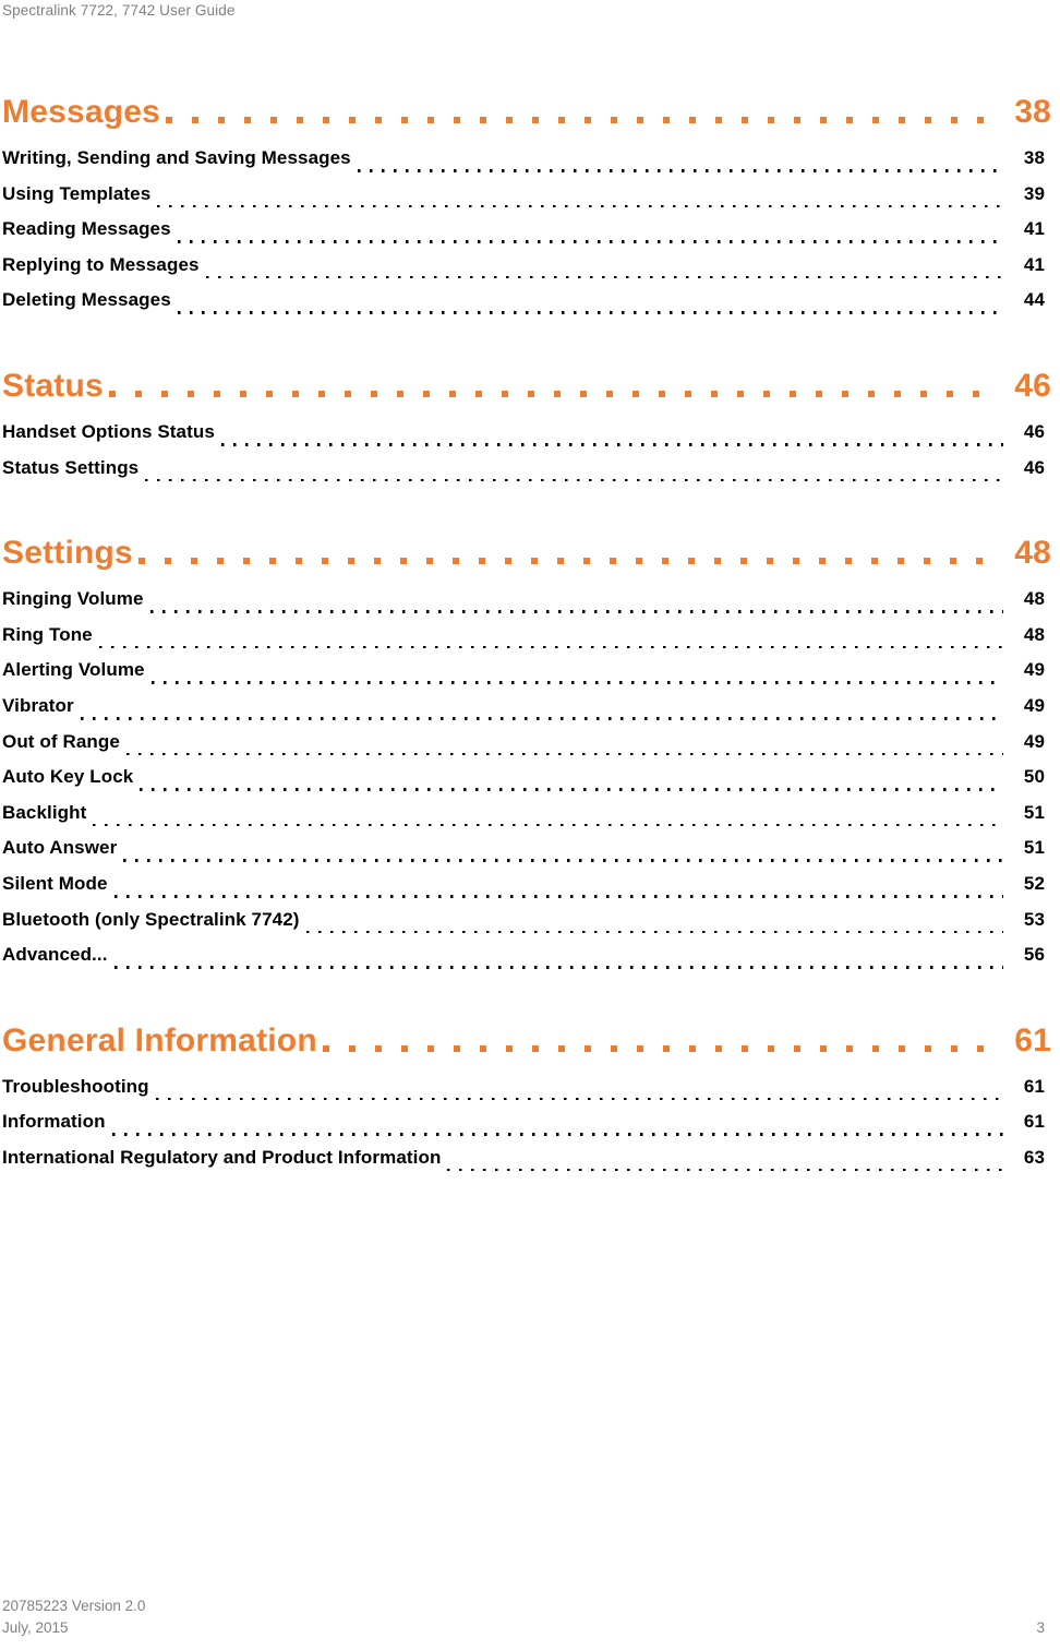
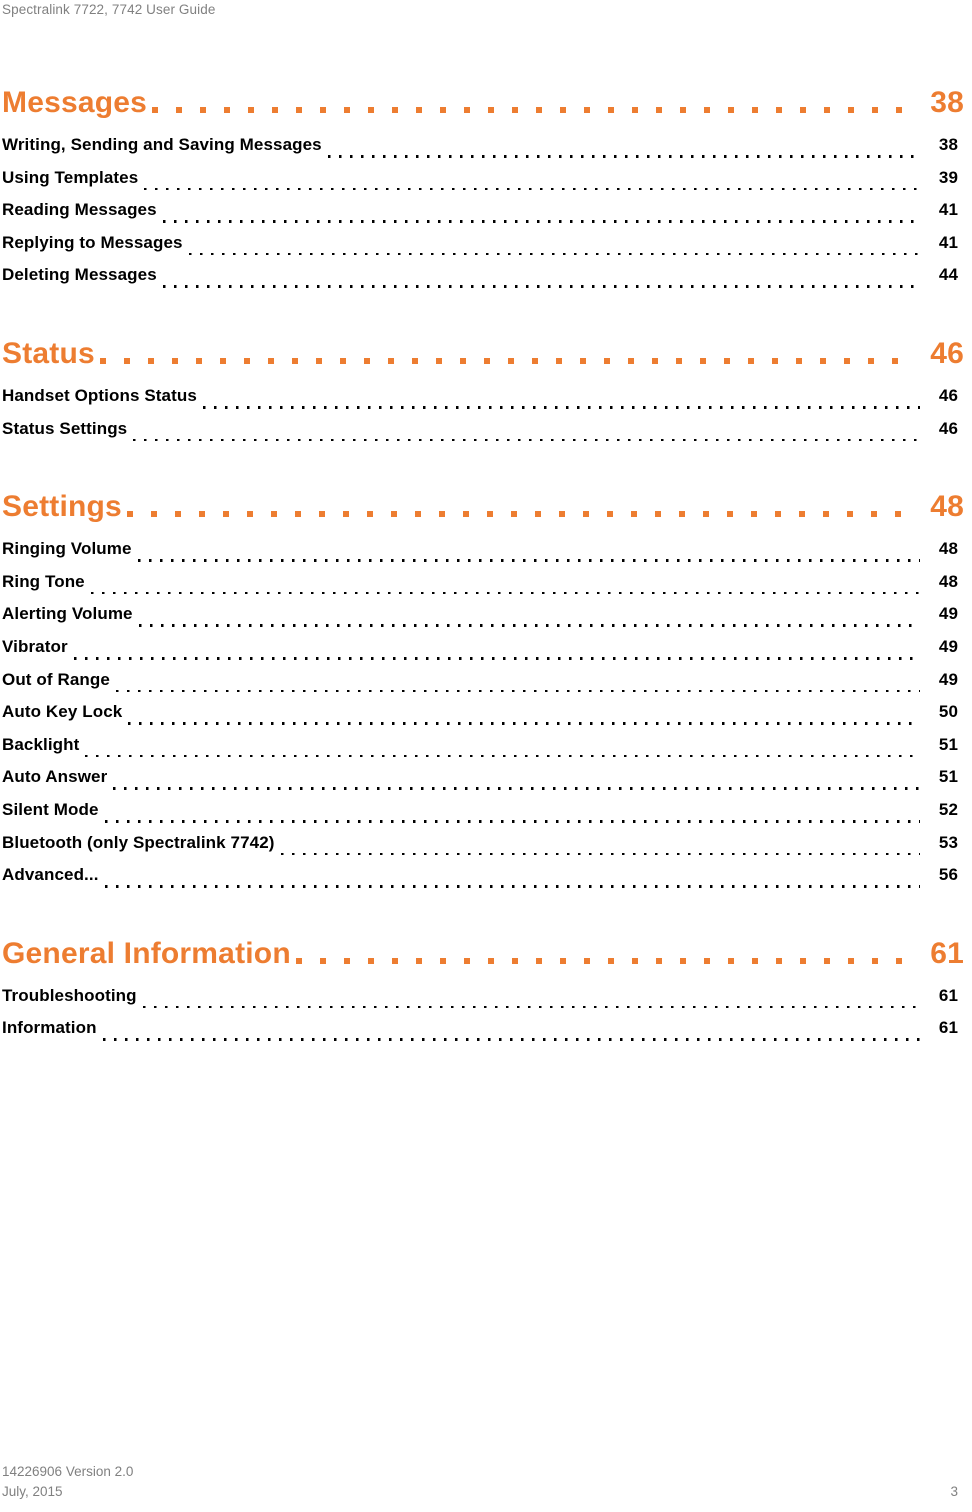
  Spectralink 7722, 7742 User Guide
  Messages
  38
  Writing, Sending and Saving Messages
  38
  Using Templates
  39
  Reading Messages
  41
  Replying to Messages
  41
  Deleting Messages
  44
  Status
  46
  Handset Options Status
  46
  Status Settings
  46
  Settings
  48
  Ringing Volume
  48
  Ring Tone
  48
  Alerting Volume
  49
  Vibrator
  49
  Out of Range
  49
  Auto Key Lock
  50
  Backlight
  51
  Auto Answer
  51
  Silent Mode
  52
  Bluetooth (only Spectralink 7742)
  53
  Advanced...
  56
  General Information
  61
  Troubleshooting
  61
  Information
  61
- International Regulatory and Product Information
- 63
- 20785223 Version 2.0
+ 14226906 Version 2.0
  July, 2015
  3
